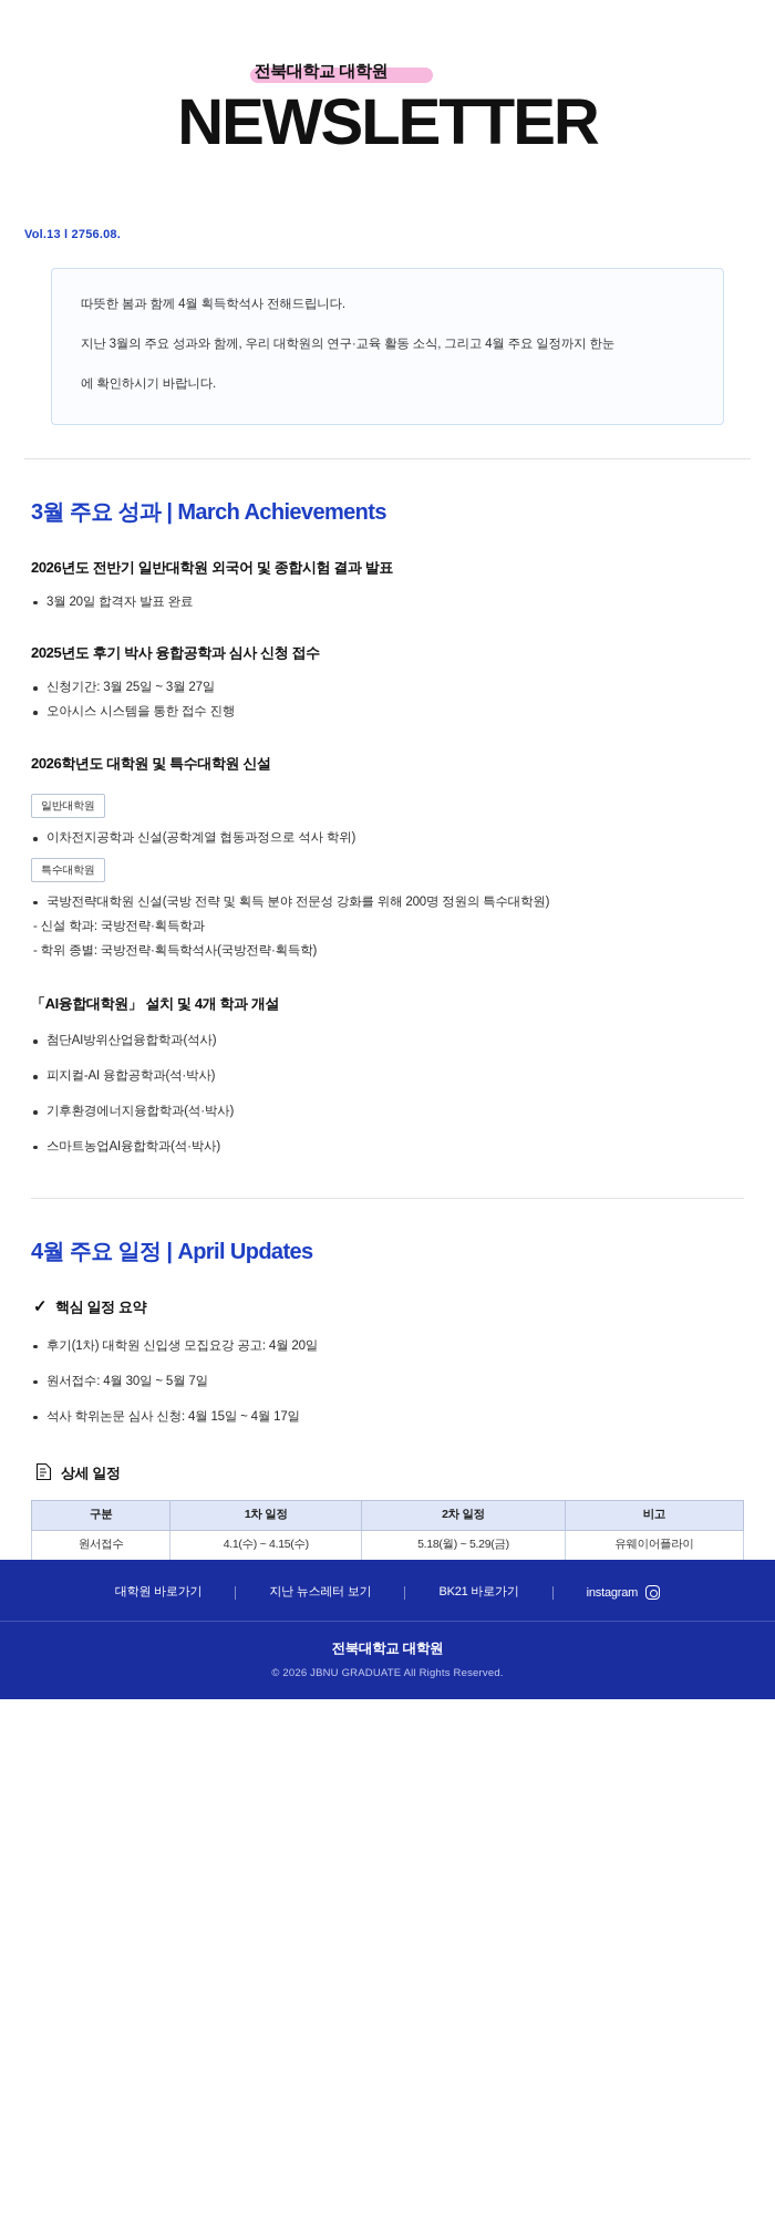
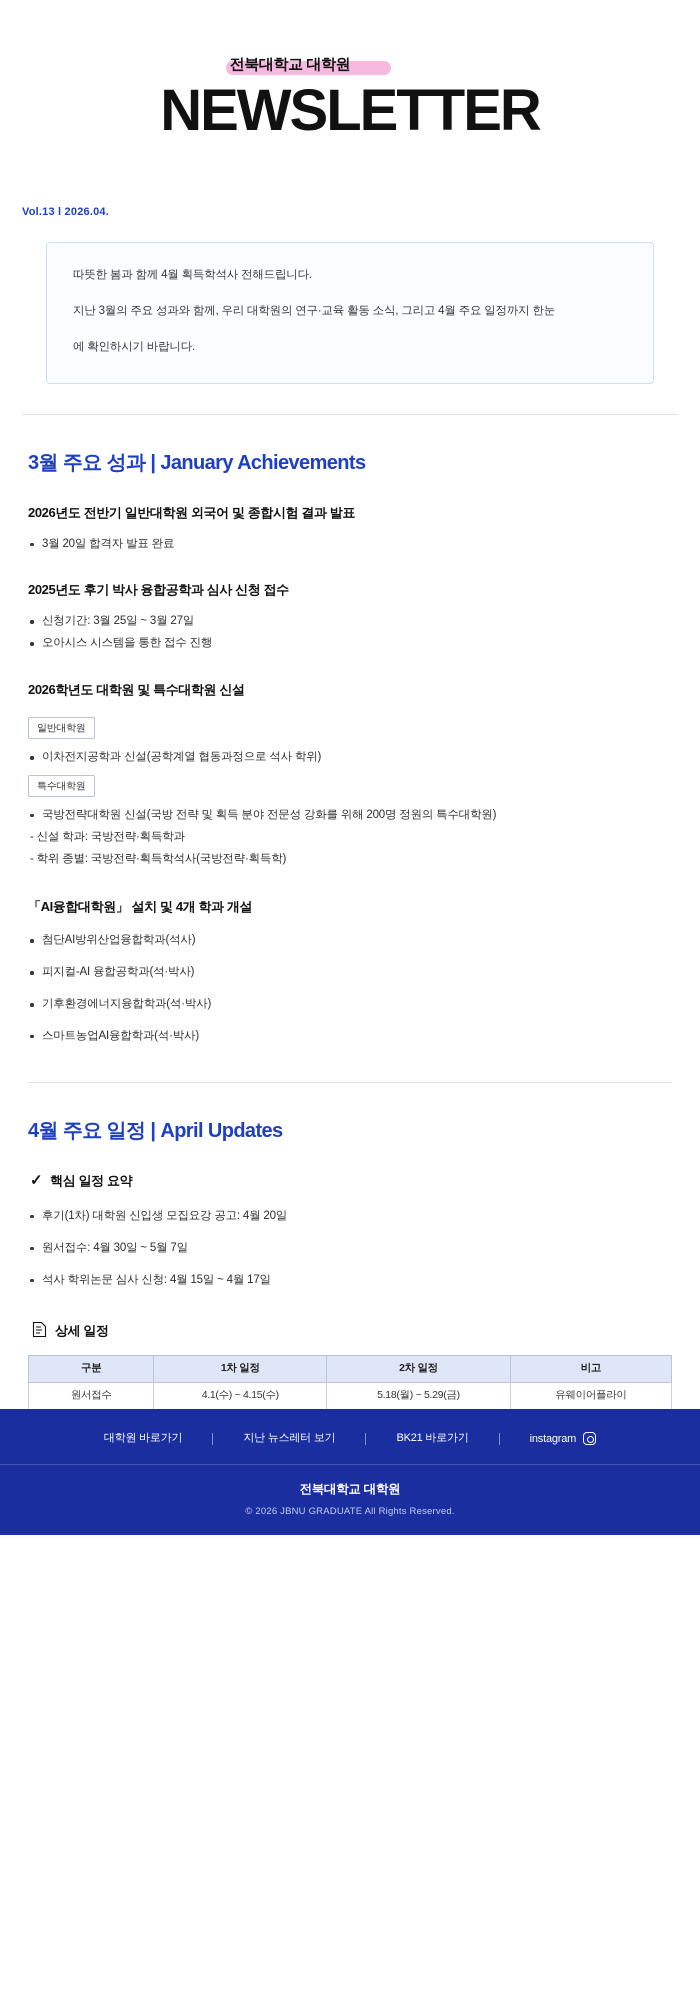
  전북대학교 대학원
  NEWSLETTER
- Vol.13 l 2756.08.
+ Vol.13 l 2026.04.
  따뜻한 봄과 함께 4월 획득학석사 전해드립니다.
  지난 3월의 주요 성과와 함께, 우리 대학원의 연구·교육 활동 소식, 그리고 4월 주요 일정까지 한눈
  에 확인하시기 바랍니다.
- 3월 주요 성과 | March Achievements
+ 3월 주요 성과 | January Achievements
  2026년도 전반기 일반대학원 외국어 및 종합시험 결과 발표
  3월 20일 합격자 발표 완료
  2025년도 후기 박사 융합공학과 심사 신청 접수
  신청기간: 3월 25일 ~ 3월 27일
  오아시스 시스템을 통한 접수 진행
  2026학년도 대학원 및 특수대학원 신설
  일반대학원
  이차전지공학과 신설(공학계열 협동과정으로 석사 학위)
  특수대학원
  국방전략대학원 신설(국방 전략 및 획득 분야 전문성 강화를 위해 200명 정원의 특수대학원)
  - 신설 학과: 국방전략·획득학과
  - 학위 종별: 국방전략·획득학석사(국방전략·획득학)
  「AI융합대학원」 설치 및 4개 학과 개설
  첨단AI방위산업융합학과(석사)
  피지컬-AI 융합공학과(석·박사)
  기후환경에너지융합학과(석·박사)
  스마트농업AI융합학과(석·박사)
  4월 주요 일정 | April Updates
  ✓
  핵심 일정 요약
  후기(1차) 대학원 신입생 모집요강 공고: 4월 20일
  원서접수: 4월 30일 ~ 5월 7일
  석사 학위논문 심사 신청: 4월 15일 ~ 4월 17일
  상세 일정
  구분	1차 일정	2차 일정	비고
  원서접수	4.1(수) ~ 4.15(수)	5.18(월) ~ 5.29(금)	유웨이어플라이
  대학원 바로가기
  지난 뉴스레터 보기
  BK21 바로가기
  instagram
  전북대학교 대학원
  © 2026 JBNU GRADUATE All Rights Reserved.
